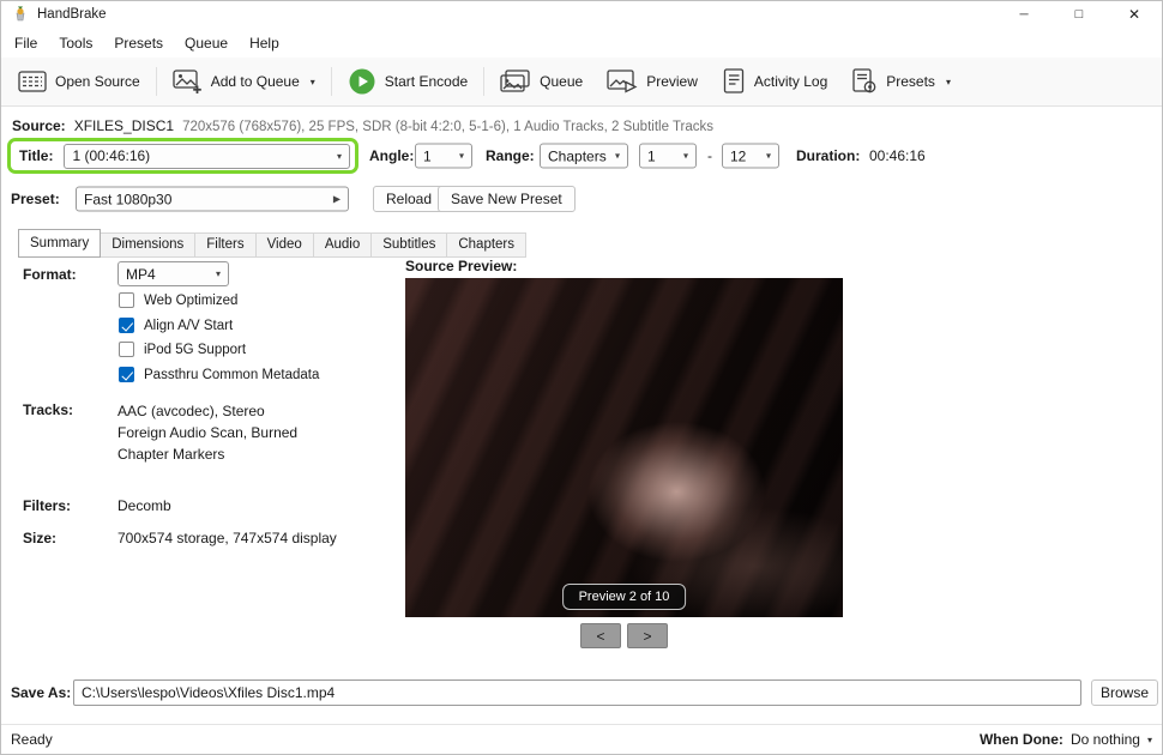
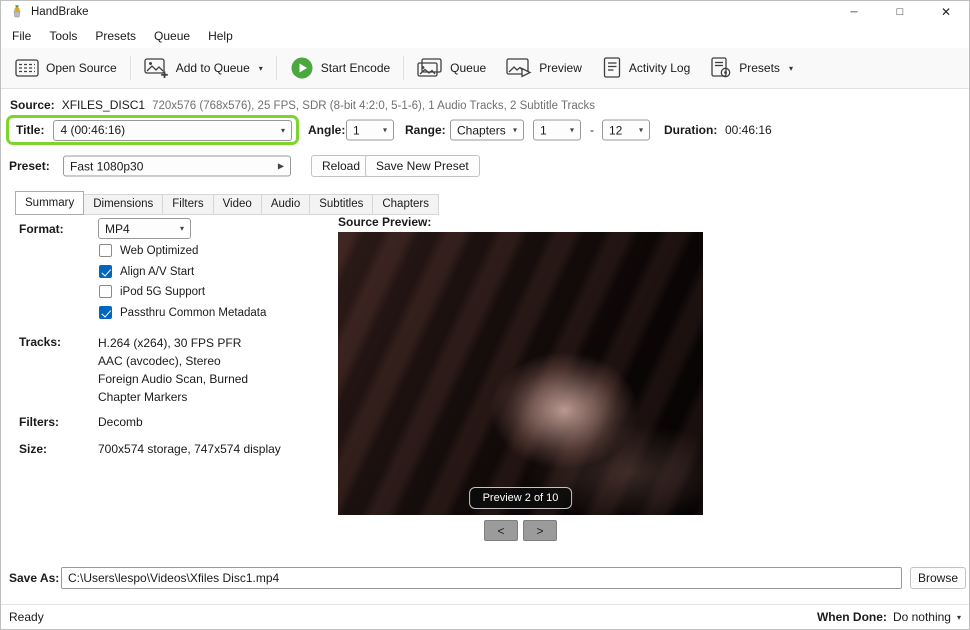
  HandBrake
  ─
  □
  ✕
  File
  Tools
  Presets
  Queue
  Help
  Open Source
  Add to Queue
  ▾
  Start Encode
  Queue
  Preview
  Activity Log
  Presets
  ▾
  Source:
  XFILES_DISC1
  720x576 (768x576), 25 FPS, SDR (8-bit 4:2:0, 5-1-6), 1 Audio Tracks, 2 Subtitle Tracks
  Title:
- 1 (00:46:16)
+ 4 (00:46:16)
  ▾
  Angle:
  1
  ▾
  Range:
  Chapters
  ▾
  1
  ▾
  -
  12
  ▾
  Duration:
  00:46:16
  Preset:
  Fast 1080p30
  ▶
  Reload
  Save New Preset
  Summary
  Dimensions
  Filters
  Video
  Audio
  Subtitles
  Chapters
  Format:
  MP4
  ▾
  Web Optimized
  Align A/V Start
  iPod 5G Support
  Passthru Common Metadata
  Tracks:
+ H.264 (x264), 30 FPS PFR
  AAC (avcodec), Stereo
  Foreign Audio Scan, Burned
  Chapter Markers
  Filters:
  Decomb
  Size:
  700x574 storage, 747x574 display
  Source Preview:
  Preview 2 of 10
  <
  >
  Save As:
  C:\Users\lespo\Videos\Xfiles Disc1.mp4
  Browse
  Ready
  When Done:
  Do nothing
  ▾
